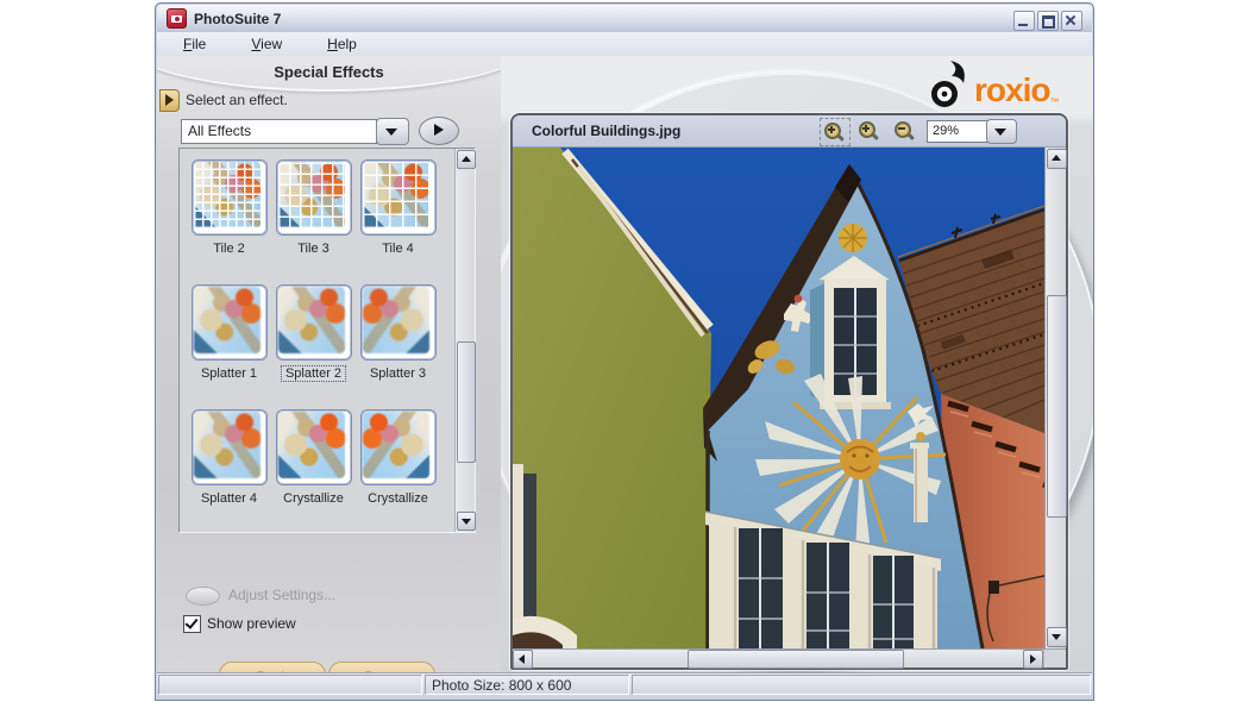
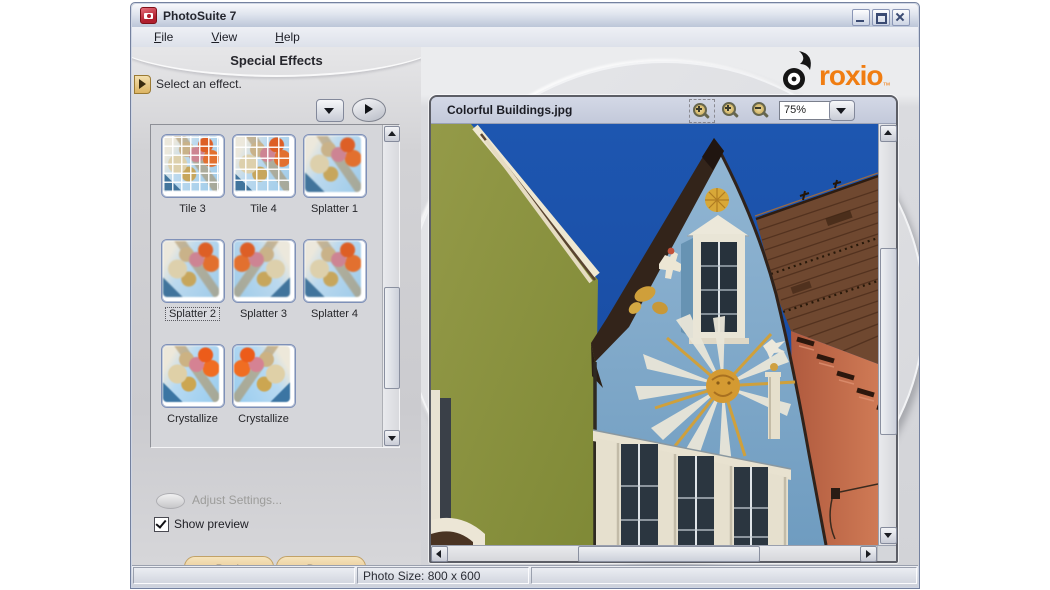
  PhotoSuite 7
  File
  View
  Help
  Special Effects
  Select an effect.
- All Effects
- Tile 2
  Tile 3
  Tile 4
  Splatter 1
  Splatter 2
  Splatter 3
  Splatter 4
  Crystallize
  Crystallize
  Adjust Settings...
  Show preview
  roxio
  ™
  Colorful Buildings.jpg
- 29%
+ 75%
  Photo Size: 800 x 600
